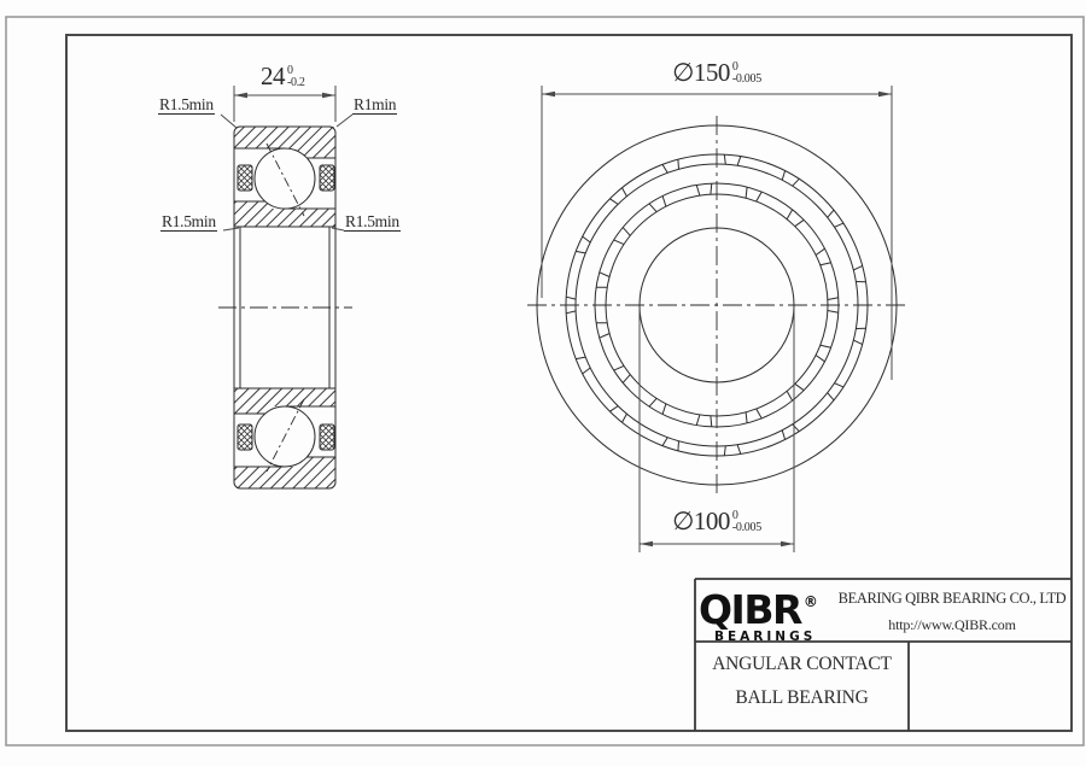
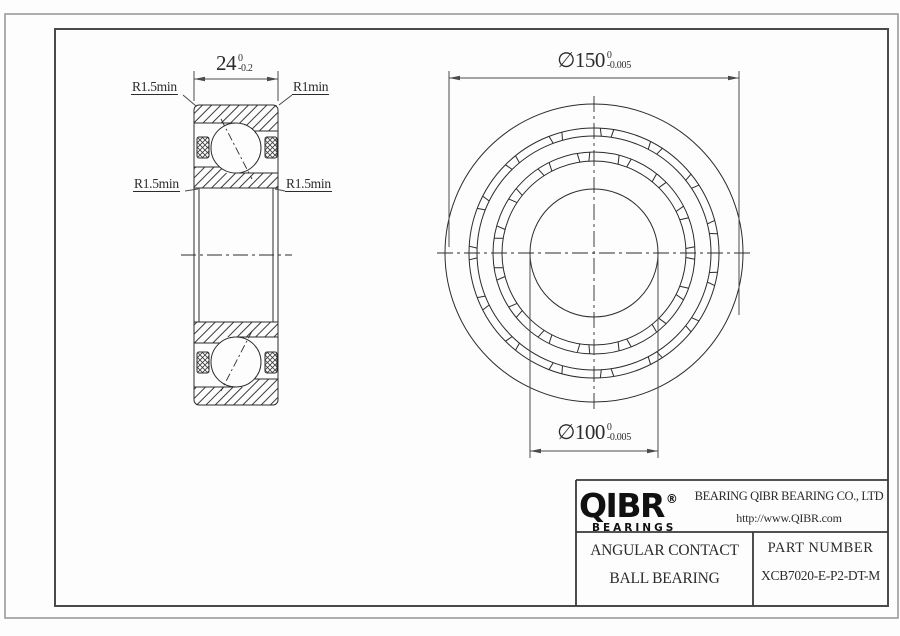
  24
  0
  -0.2
  ∅150
  0
  -0.005
  ∅100
  0
  -0.005
  R1.5min
  R1min
  R1.5min
  R1.5min
  QIBR ®
  BEARINGS
  BEARING QIBR BEARING CO., LTD
  http://www.QIBR.com
  ANGULAR CONTACT
  BALL BEARING
+ PART NUMBER
+ XCB7020-E-P2-DT-M
